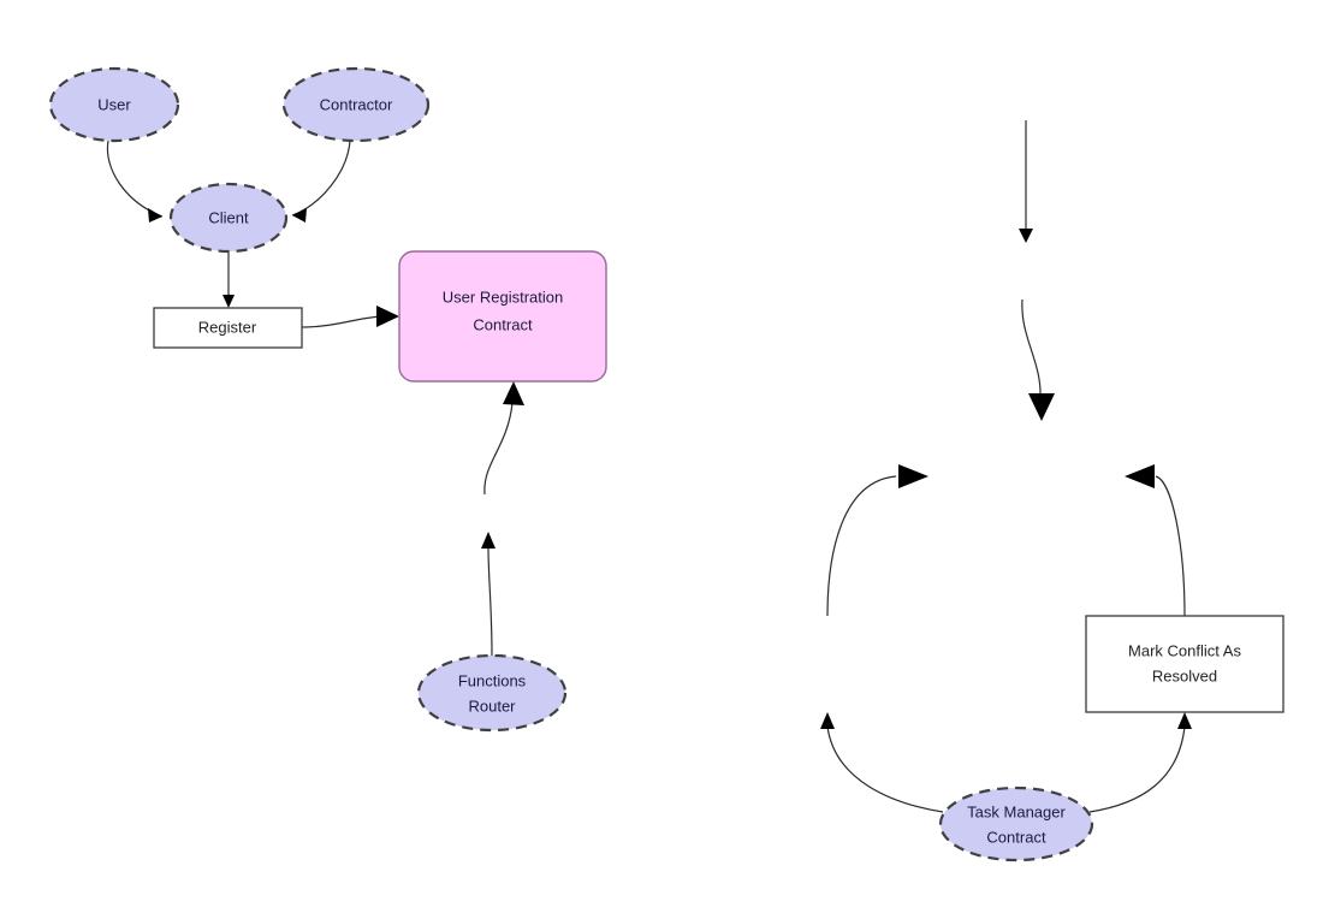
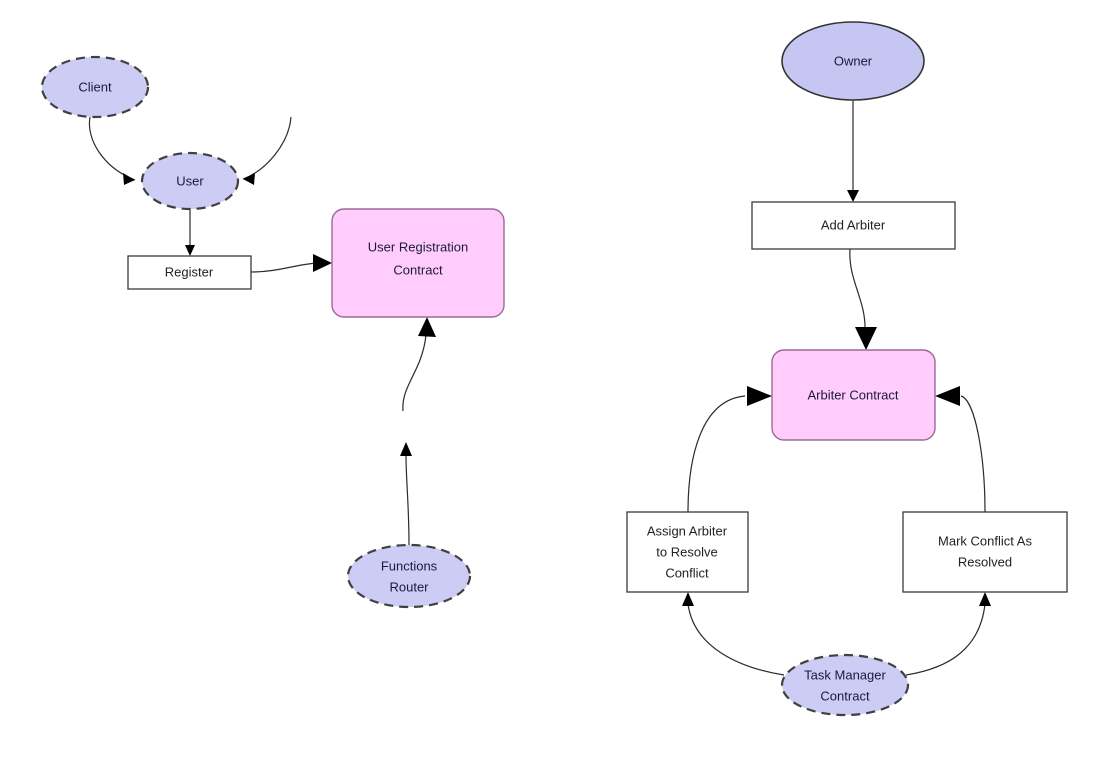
- User
+ Client
- Contractor
- Client
+ User
  Register
  User Registration
  Contract
  Functions
  Router
+ Owner
+ Add Arbiter
+ Arbiter Contract
+ Assign Arbiter
+ to Resolve
+ Conflict
  Mark Conflict As
  Resolved
  Task Manager
  Contract
